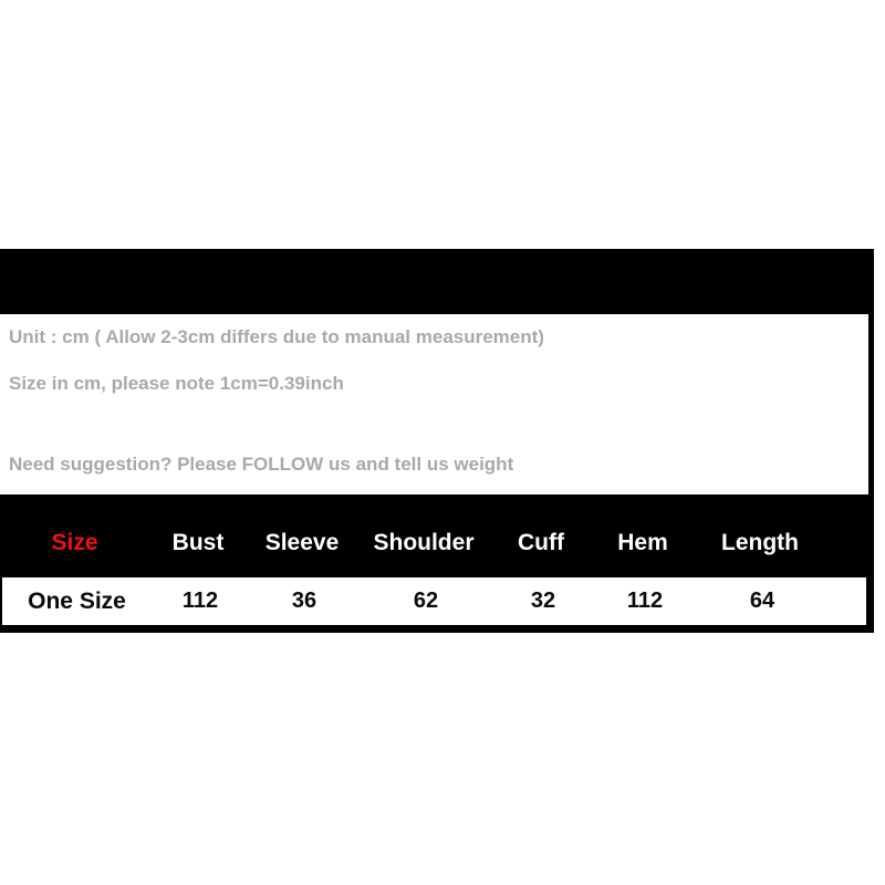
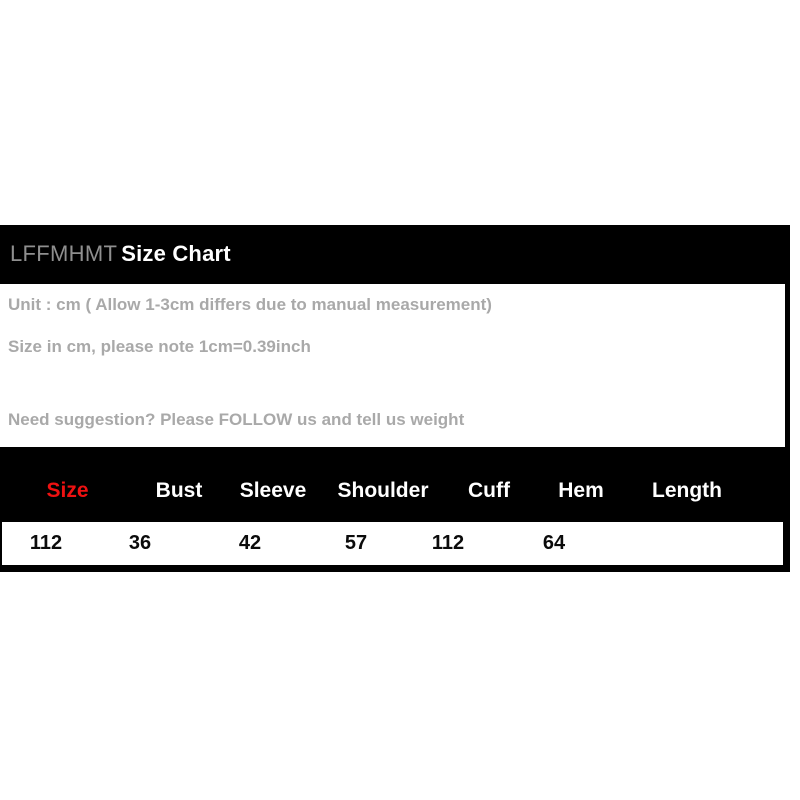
+ LFFMHMT Size Chart
- Unit : cm ( Allow 2-3cm differs due to manual measurement)
+ Unit : cm ( Allow 1-3cm differs due to manual measurement)
  Size in cm, please note 1cm=0.39inch
  Need suggestion? Please FOLLOW us and tell us weight
  Size
  Bust
  Sleeve
  Shoulder
  Cuff
  Hem
  Length
- One Size
  112
  36
- 62
+ 42
- 32
+ 57
  112
  64
